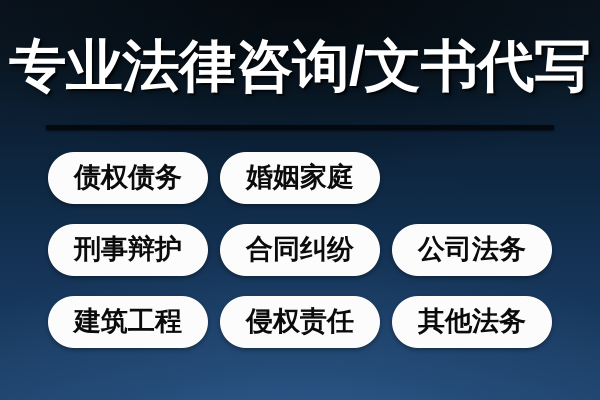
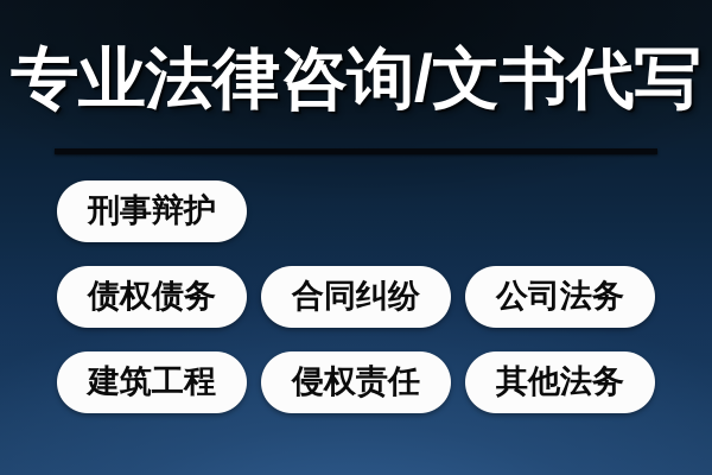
  专业法律咨询/文书代写
- 债权债务
+ 刑事辩护
- 婚姻家庭
- 刑事辩护
+ 债权债务
  合同纠纷
  公司法务
  建筑工程
  侵权责任
  其他法务
